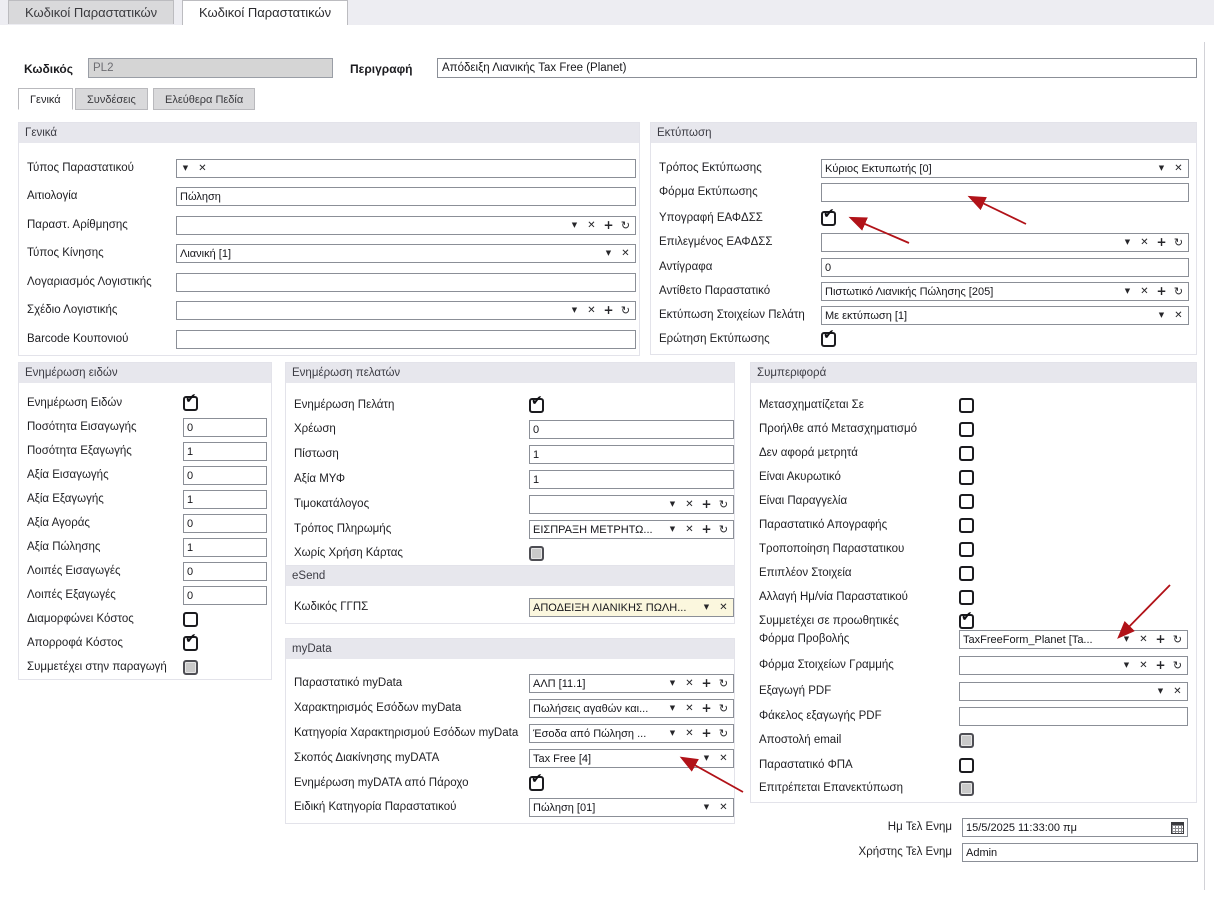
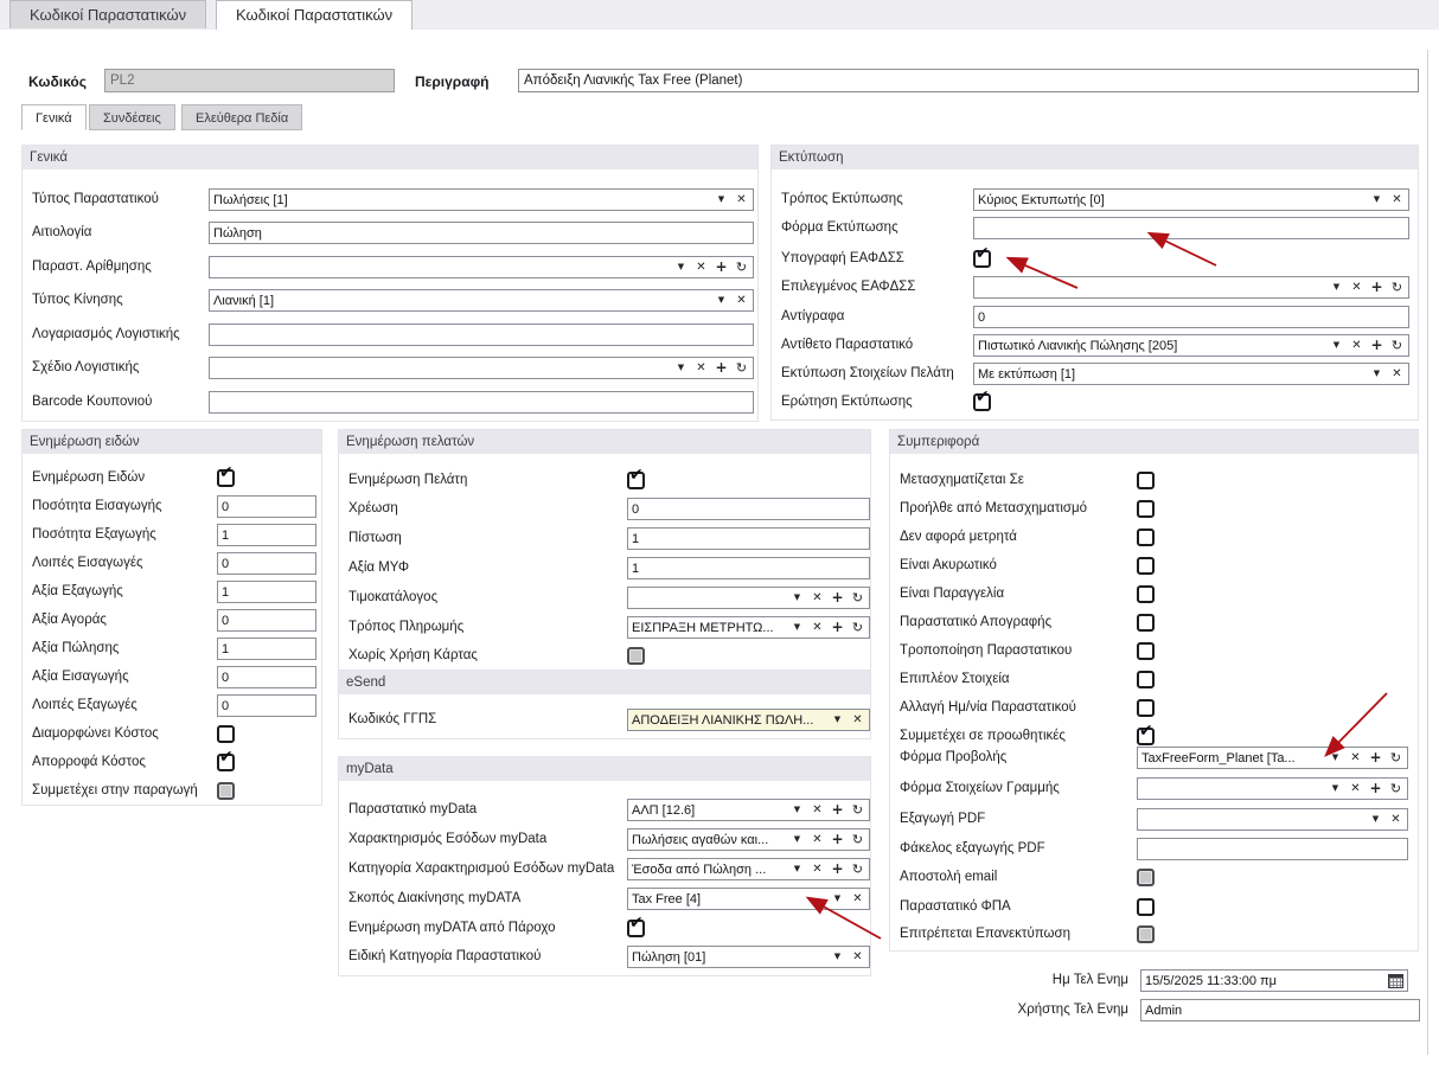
  Κωδικοί Παραστατικών
  Κωδικοί Παραστατικών
  Κωδικός
  PL2
  Περιγραφή
  Απόδειξη Λιανικής Tax Free (Planet)
  Γενικά
  Συνδέσεις
  Ελεύθερα Πεδία
  Γενικά
  Τύπος Παραστατικού
+ Πωλήσεις [1]
  ▼
  ✕
  Αιτιολογία
  Πώληση
  Παραστ. Αρίθμησης
  ▼
  ✕
  +
  ↻
  Τύπος Κίνησης
  Λιανική [1]
  ▼
  ✕
  Λογαριασμός Λογιστικής
  Σχέδιο Λογιστικής
  ▼
  ✕
  +
  ↻
  Barcode Κουπονιού
  Εκτύπωση
  Τρόπος Εκτύπωσης
  Κύριος Εκτυπωτής [0]
  ▼
  ✕
  Φόρμα Εκτύπωσης
  Υπογραφή ΕΑΦΔΣΣ
  Επιλεγμένος ΕΑΦΔΣΣ
  ▼
  ✕
  +
  ↻
  Αντίγραφα
  0
  Αντίθετο Παραστατικό
  Πιστωτικό Λιανικής Πώλησης [205]
  ▼
  ✕
  +
  ↻
  Εκτύπωση Στοιχείων Πελάτη
  Με εκτύπωση [1]
  ▼
  ✕
  Ερώτηση Εκτύπωσης
  Ενημέρωση ειδών
  Ενημέρωση Ειδών
  Ποσότητα Εισαγωγής
  0
  Ποσότητα Εξαγωγής
  1
- Αξία Εισαγωγής
+ Λοιπές Εισαγωγές
  0
  Αξία Εξαγωγής
  1
  Αξία Αγοράς
  0
  Αξία Πώλησης
  1
- Λοιπές Εισαγωγές
+ Αξία Εισαγωγής
  0
  Λοιπές Εξαγωγές
  0
  Διαμορφώνει Κόστος
  Απορροφά Κόστος
  Συμμετέχει στην παραγωγή
  Ενημέρωση πελατών
  Ενημέρωση Πελάτη
  Χρέωση
  0
  Πίστωση
  1
  Αξία ΜΥΦ
  1
  Τιμοκατάλογος
  ▼
  ✕
  +
  ↻
  Τρόπος Πληρωμής
  ΕΙΣΠΡΑΞΗ ΜΕΤΡΗΤΩ...
  ▼
  ✕
  +
  ↻
  Χωρίς Χρήση Κάρτας
  eSend
  Κωδικός ΓΓΠΣ
  ΑΠΟΔΕΙΞΗ ΛΙΑΝΙΚΗΣ ΠΩΛΗ...
  ▼
  ✕
  myData
  Παραστατικό myData
- ΑΛΠ [11.1]
+ ΑΛΠ [12.6]
  ▼
  ✕
  +
  ↻
  Χαρακτηρισμός Εσόδων myData
  Πωλήσεις αγαθών και...
  ▼
  ✕
  +
  ↻
  Κατηγορία Χαρακτηρισμού Εσόδων myData
  Έσοδα από Πώληση ...
  ▼
  ✕
  +
  ↻
  Σκοπός Διακίνησης myDATA
  Tax Free [4]
  ▼
  ✕
  Ενημέρωση myDATA από Πάροχο
  Ειδική Κατηγορία Παραστατικού
  Πώληση [01]
  ▼
  ✕
  Συμπεριφορά
  Μετασχηματίζεται Σε
  Προήλθε από Μετασχηματισμό
  Δεν αφορά μετρητά
  Είναι Ακυρωτικό
  Είναι Παραγγελία
  Παραστατικό Απογραφής
  Τροποποίηση Παραστατικου
  Επιπλέον Στοιχεία
  Αλλαγή Ημ/νία Παραστατικού
  Συμμετέχει σε προωθητικές
  Φόρμα Προβολής
  TaxFreeForm_Planet [Ta...
  ▼
  ✕
  +
  ↻
  Φόρμα Στοιχείων Γραμμής
  ▼
  ✕
  +
  ↻
  Εξαγωγή PDF
  ▼
  ✕
  Φάκελος εξαγωγής PDF
  Αποστολή email
  Παραστατικό ΦΠΑ
  Επιτρέπεται Επανεκτύπωση
  Ημ Τελ Ενημ
  15/5/2025 11:33:00 πμ
  Χρήστης Τελ Ενημ
  Admin
